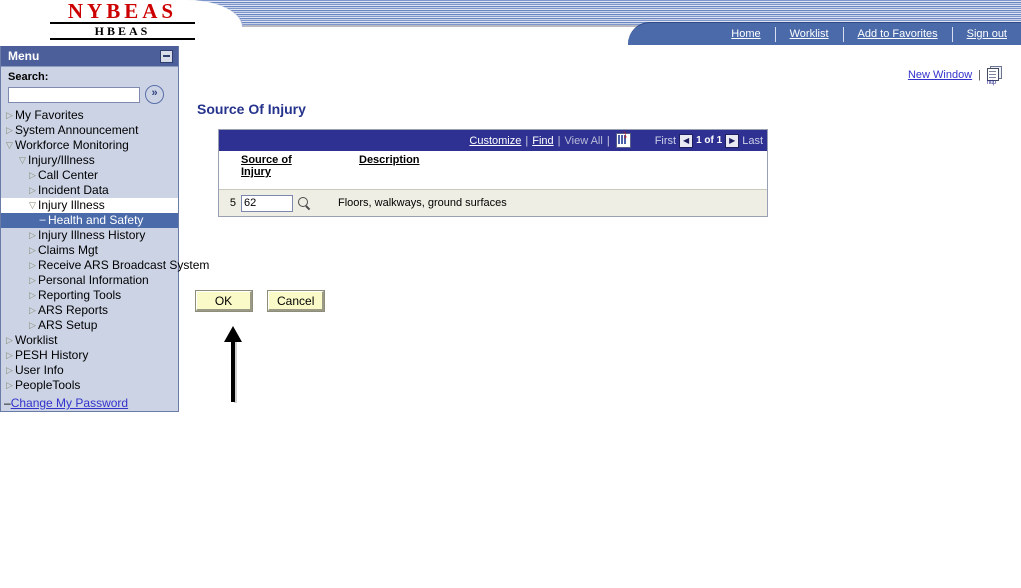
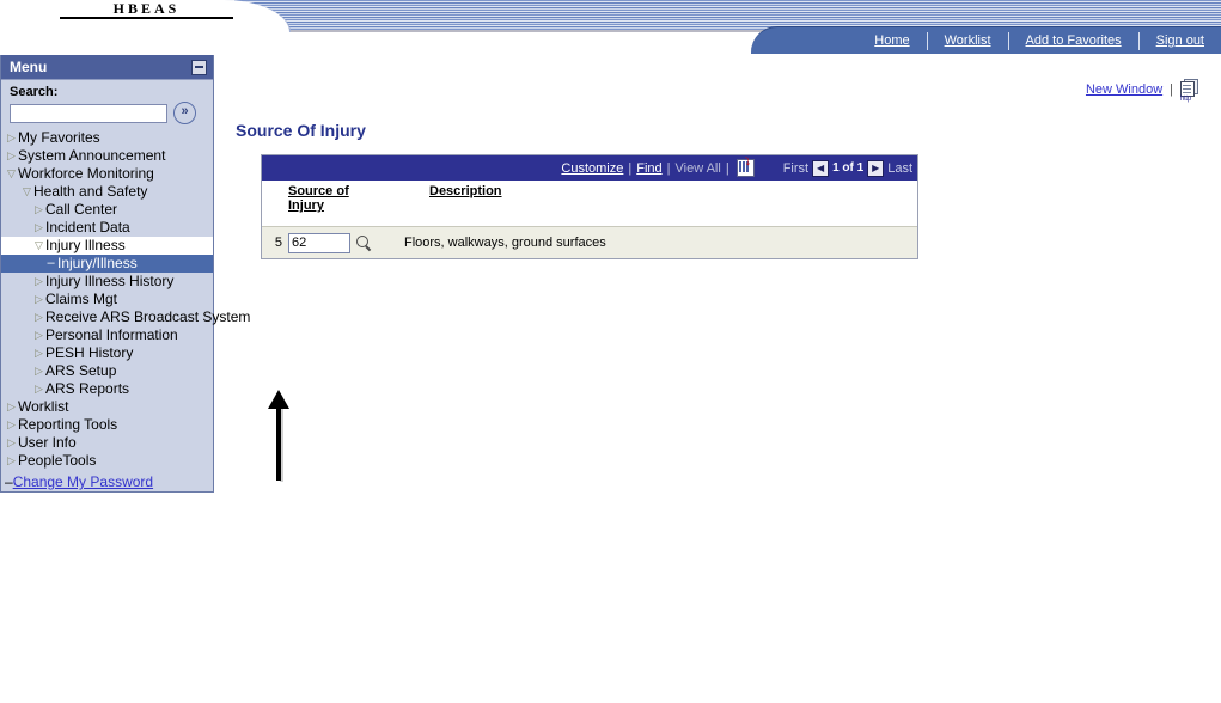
- NYBEAS
  HBEAS
  Home
  Worklist
  Add to Favorites
  Sign out
  Menu
  Search:
  »
  ▷
  My Favorites
  ▷
  System Announcement
  ▽
  Workforce Monitoring
  ▽
- Injury/Illness
+ Health and Safety
  ▷
  Call Center
  ▷
  Incident Data
  ▽
  Injury Illness
  –
- Health and Safety
+ Injury/Illness
  ▷
  Injury Illness History
  ▷
  Claims Mgt
  ▷
  Receive ARS Broadcast System
  ▷
  Personal Information
  ▷
- Reporting Tools
+ PESH History
  ▷
- ARS Reports
+ ARS Setup
  ▷
- ARS Setup
+ ARS Reports
  ▷
  Worklist
  ▷
- PESH History
+ Reporting Tools
  ▷
  User Info
  ▷
  PeopleTools
  –
  Change My Password
  New Window
  |
  Source Of Injury
  Customize
  |
  Find
  |
  View All
  |
  ⤵
  First
  ◀
  1 of 1
  ▶
  Last
  Source of
  Injury
  Description
  5
  62
  Floors, walkways, ground surfaces
- OK
- Cancel
